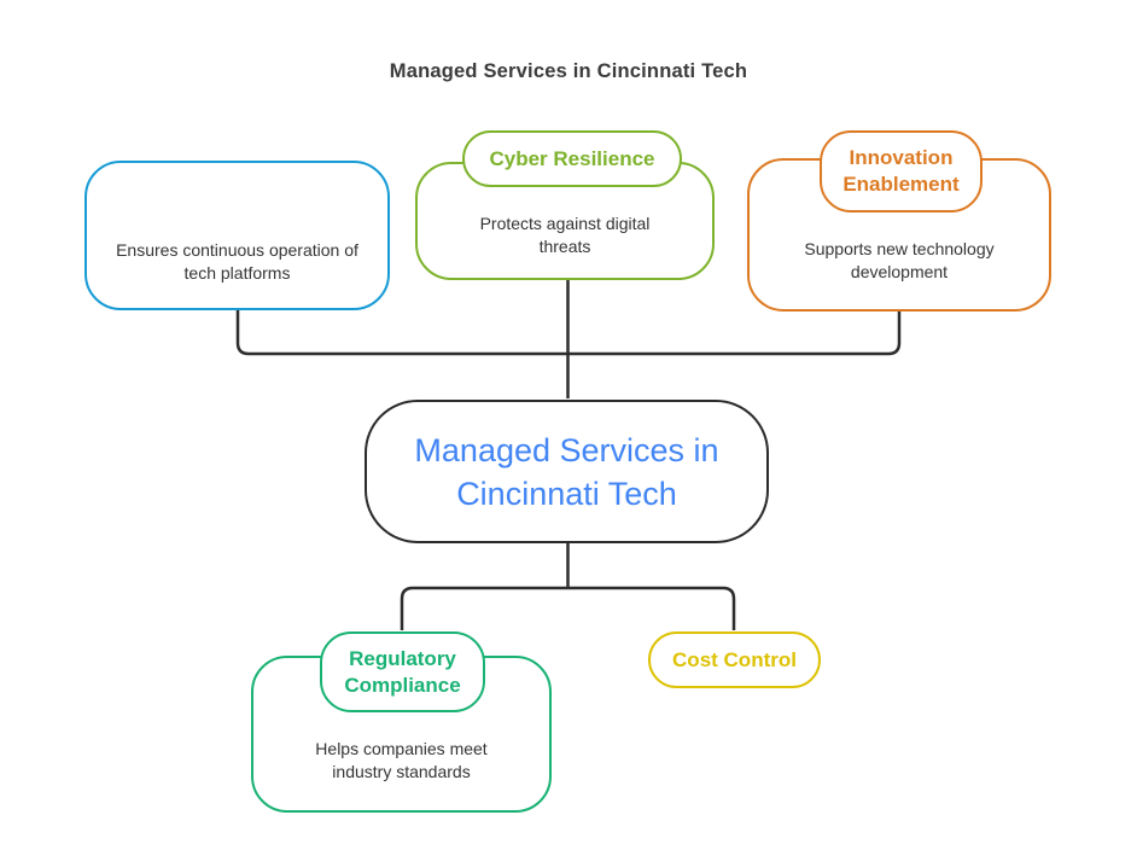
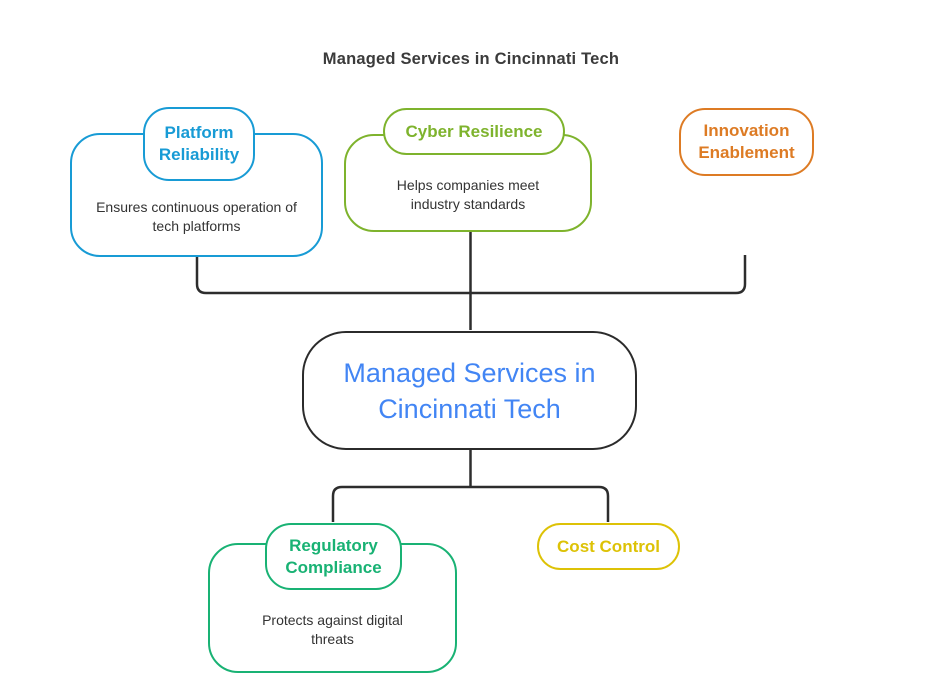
  Managed Services in Cincinnati Tech
  Ensures continuous operation of tech platforms
+ Platform Reliability
- Protects against digital threats
+ Helps companies meet industry standards
  Cyber Resilience
- Supports new technology development
  Innovation Enablement
  Managed Services in Cincinnati Tech
- Helps companies meet industry standards
+ Protects against digital threats
  Regulatory Compliance
  Cost Control
